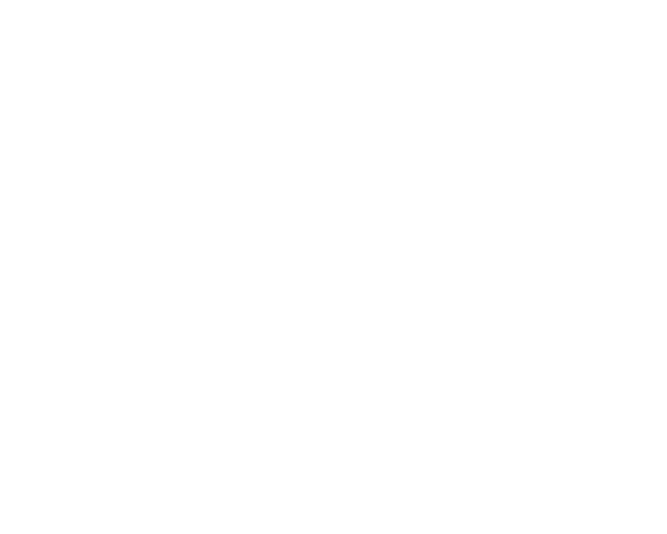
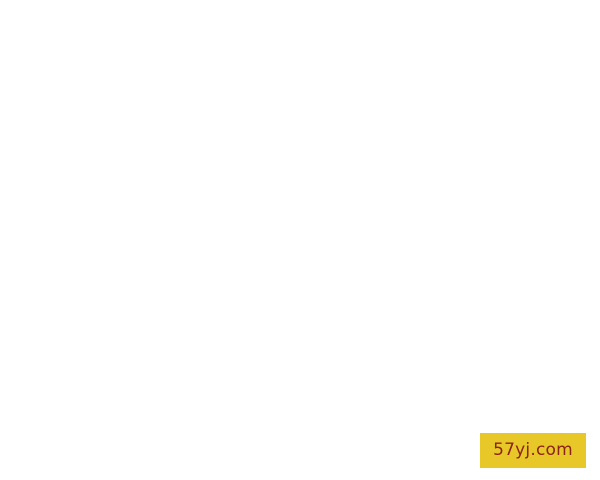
+ 57yj.com
